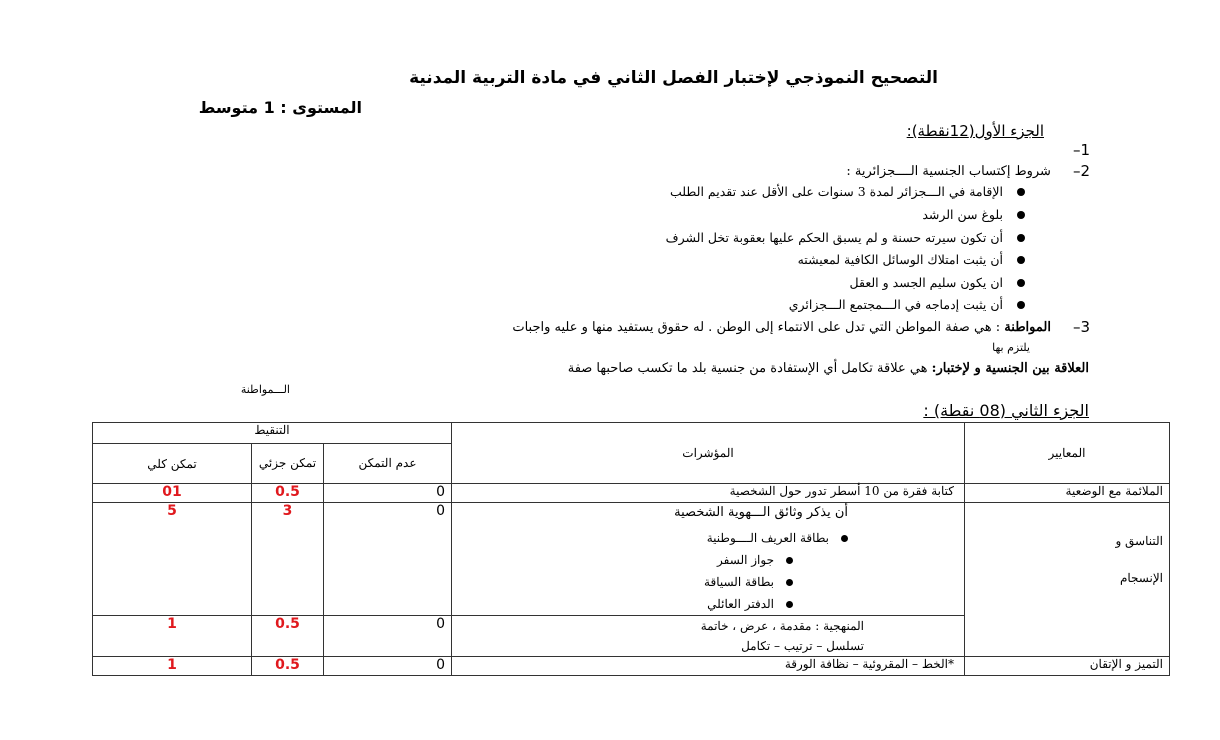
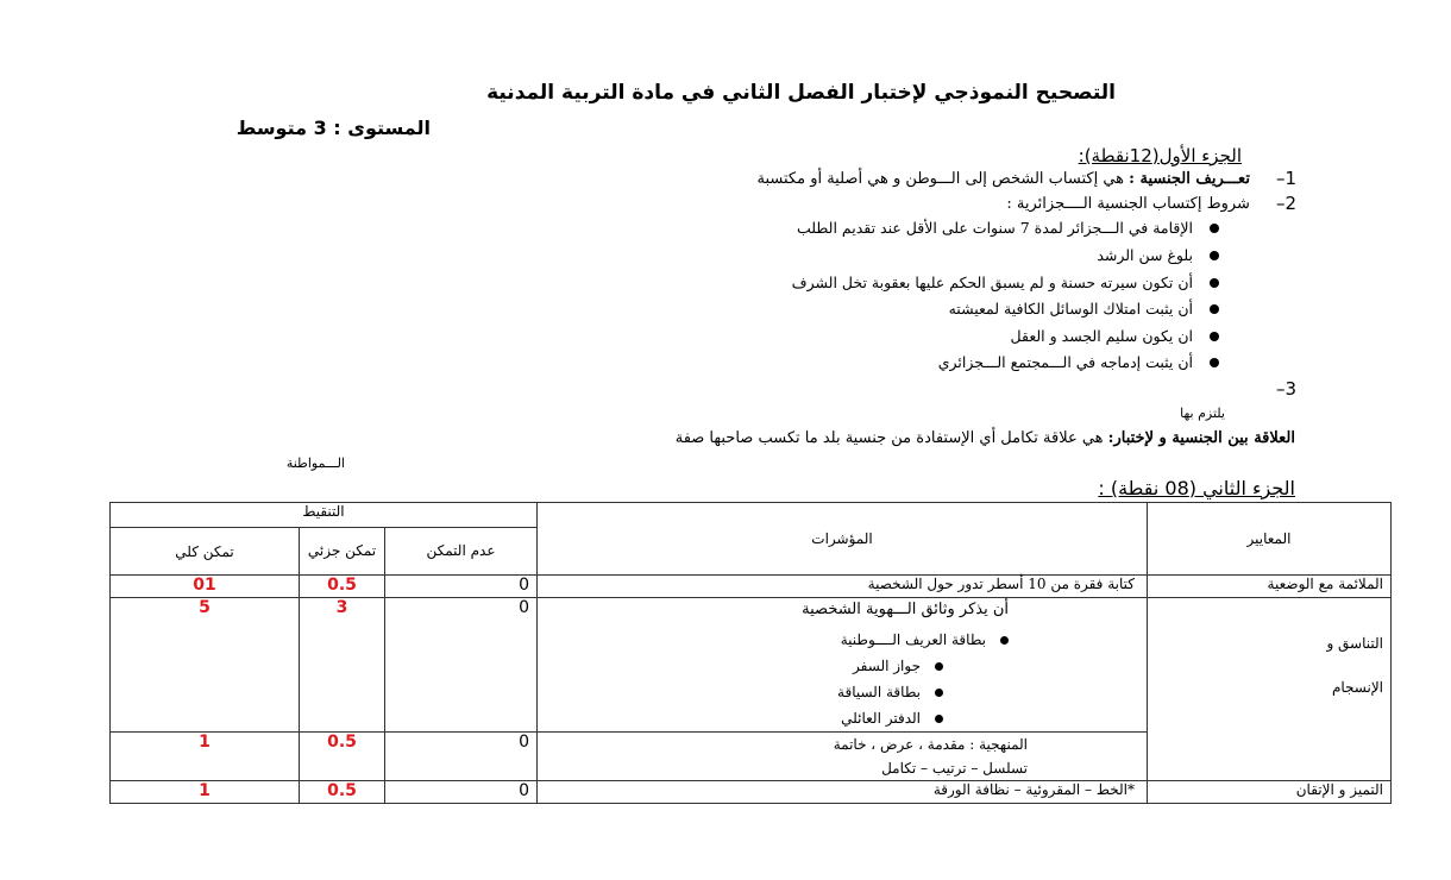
  التصحيح النموذجي لإختبار الفصل الثاني في مادة التربية المدنية
- المستوى : 1 متوسط
+ المستوى : 3 متوسط
  الجزء الأول(12نقطة):
  1–
+ تعـــريف الجنسية : هي إكتساب الشخص إلى الـــوطن و هي أصلية أو مكتسبة
  2–
  شروط إكتساب الجنسية الــــجزائرية :
- الإقامة في الـــجزائر لمدة 3 سنوات على الأقل عند تقديم الطلب
+ الإقامة في الـــجزائر لمدة 7 سنوات على الأقل عند تقديم الطلب
  بلوغ سن الرشد
  أن تكون سيرته حسنة و لم يسبق الحكم عليها بعقوبة تخل الشرف
  أن يثبت امتلاك الوسائل الكافية لمعيشته
  ان يكون سليم الجسد و العقل
  أن يثبت إدماجه في الـــمجتمع الـــجزائري
  3–
- المواطنة : هي صفة المواطن التي تدل على الانتماء إلى الوطن . له حقوق يستفيد منها و عليه واجبات
  يلتزم بها
  العلاقة بين الجنسية و لإختبار: هي علاقة تكامل أي الإستفادة من جنسية بلد ما تكسب صاحبها صفة
  الـــمواطنة
  الجزء الثاني (08 نقطة) :
  التنقيط	المؤشرات	المعايير
  تمكن كلي	تمكن جزئي	عدم التمكن
  01	0.5	0	كتابة فقرة من 10 أسطر تدور حول الشخصية	الملائمة مع الوضعية
  5	3	0	أن يذكر وثائق الـــهوية الشخصية بطاقة العريف الــــوطنية جواز السفر بطاقة السياقة الدفتر العائلي	التناسق و الإنسجام
  1	0.5	0	المنهجية : مقدمة ، عرض ، خاتمة تسلسل – ترتيب – تكامل
  1	0.5	0	*الخط – المقروئية – نظافة الورقة	التميز و الإتقان
